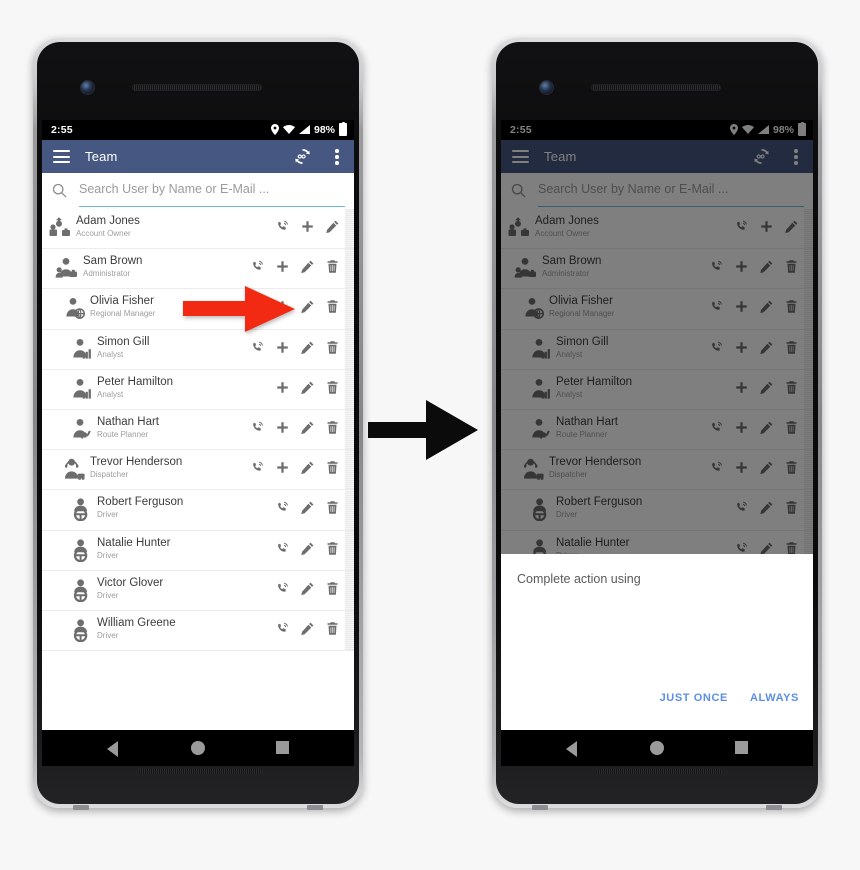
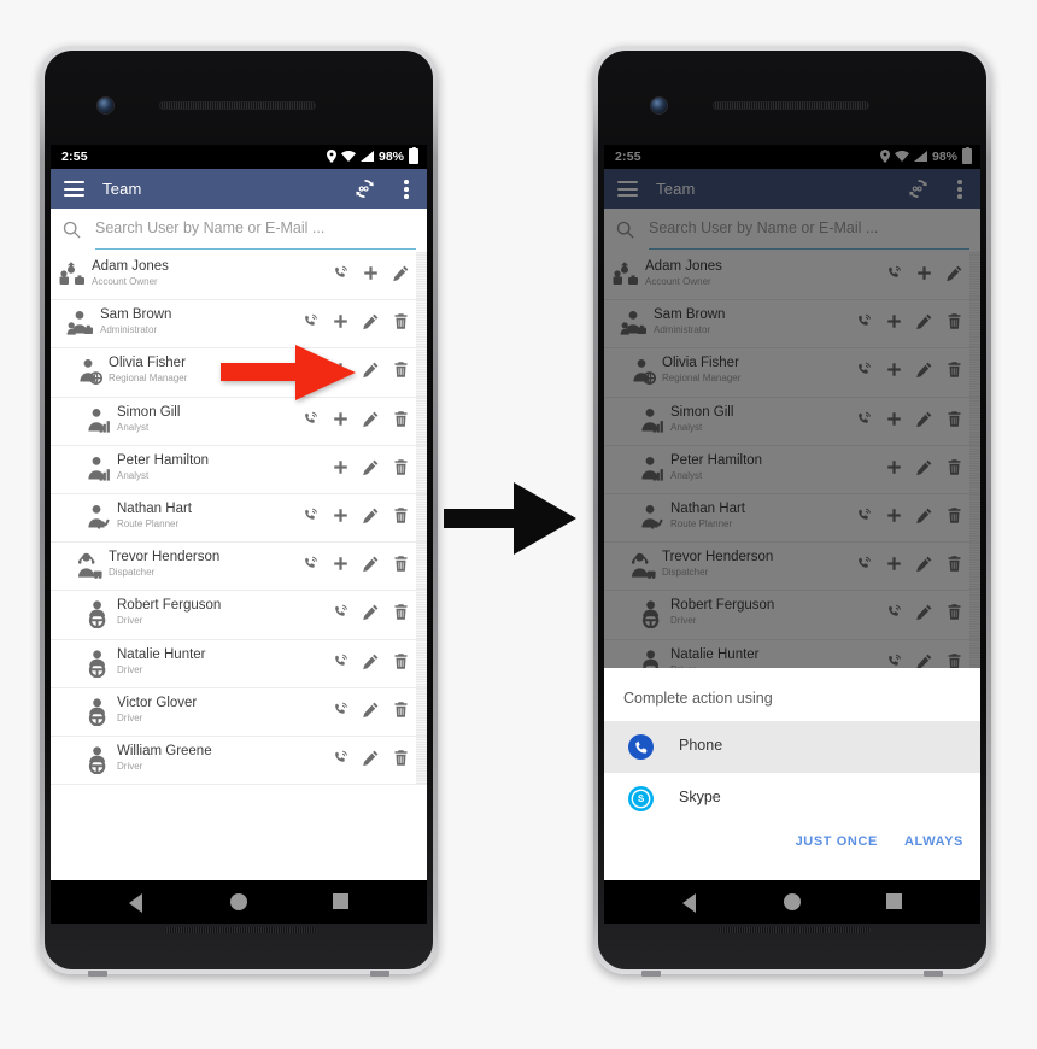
  2:55
  98%
  Team
  Search User by Name or E-Mail ...
  Adam Jones
  Account Owner
  Sam Brown
  Administrator
  Olivia Fisher
  Regional Manager
  Simon Gill
  Analyst
  Peter Hamilton
  Analyst
  Nathan Hart
  Route Planner
  Trevor Henderson
  Dispatcher
  Robert Ferguson
  Driver
  Natalie Hunter
  Driver
  Victor Glover
  Driver
  William Greene
  Driver
  2:55
  98%
  Team
  Search User by Name or E-Mail ...
  Adam Jones
  Account Owner
  Sam Brown
  Administrator
  Olivia Fisher
  Regional Manager
  Simon Gill
  Analyst
  Peter Hamilton
  Analyst
  Nathan Hart
  Route Planner
  Trevor Henderson
  Dispatcher
  Robert Ferguson
  Driver
  Natalie Hunter
  Complete action using
+ Phone
+ Skype
  JUST ONCE
  ALWAYS
